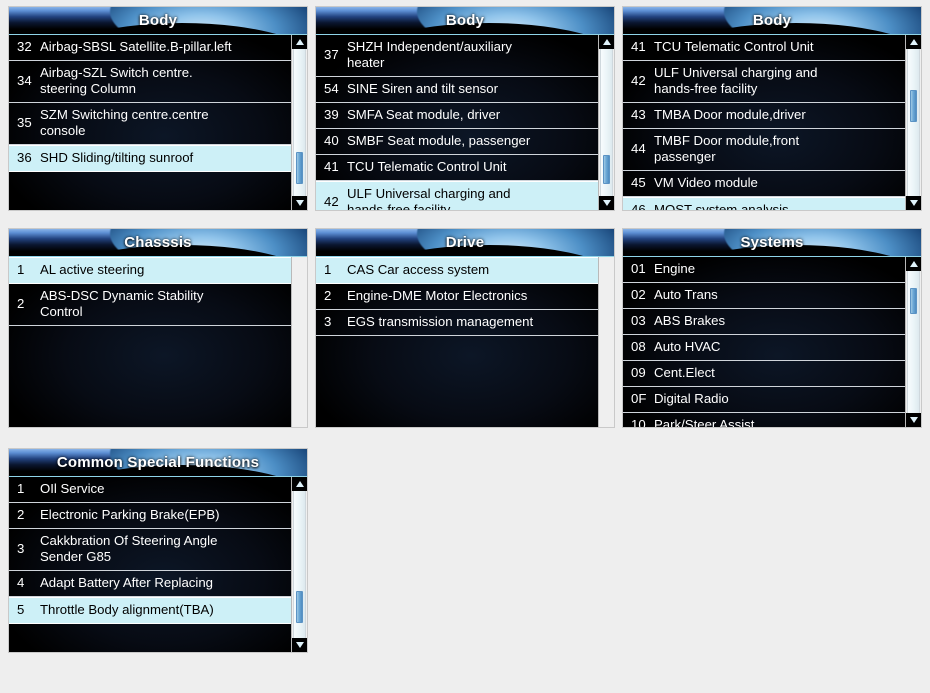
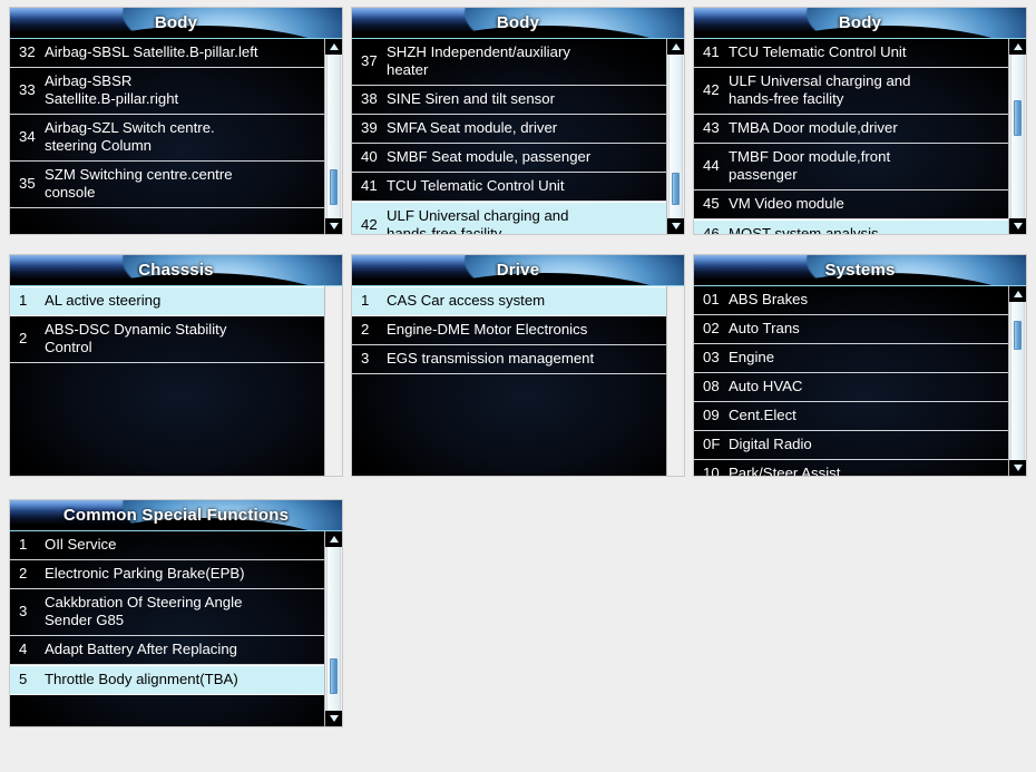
  Body
  32
  Airbag-SBSL Satellite.B-pillar.left
+ 33
+ Airbag-SBSR
+ Satellite.B-pillar.right
  34
  Airbag-SZL Switch centre.
  steering Column
  35
  SZM Switching centre.centre
  console
- 36
- SHD Sliding/tilting sunroof
  Body
  37
  SHZH Independent/auxiliary
  heater
- 54
+ 38
  SINE Siren and tilt sensor
  39
  SMFA Seat module, driver
  40
  SMBF Seat module, passenger
  41
  TCU Telematic Control Unit
  42
  ULF Universal charging and
  hands-free facility
  Body
  41
  TCU Telematic Control Unit
  42
  ULF Universal charging and
  hands-free facility
  43
  TMBA Door module,driver
  44
  TMBF Door module,front
  passenger
  45
  VM Video module
  46
  MOST system analysis
  Chasssis
  1
  AL active steering
  2
  ABS-DSC Dynamic Stability
  Control
  Drive
  1
  CAS Car access system
  2
  Engine-DME Motor Electronics
  3
  EGS transmission management
  Systems
  01
- Engine
+ ABS Brakes
  02
  Auto Trans
  03
- ABS Brakes
+ Engine
  08
  Auto HVAC
  09
  Cent.Elect
  0F
  Digital Radio
  10
  Park/Steer Assist
  Common Special Functions
  1
  OIl Service
  2
  Electronic Parking Brake(EPB)
  3
  Cakkbration Of Steering Angle
  Sender G85
  4
  Adapt Battery After Replacing
  5
  Throttle Body alignment(TBA)
